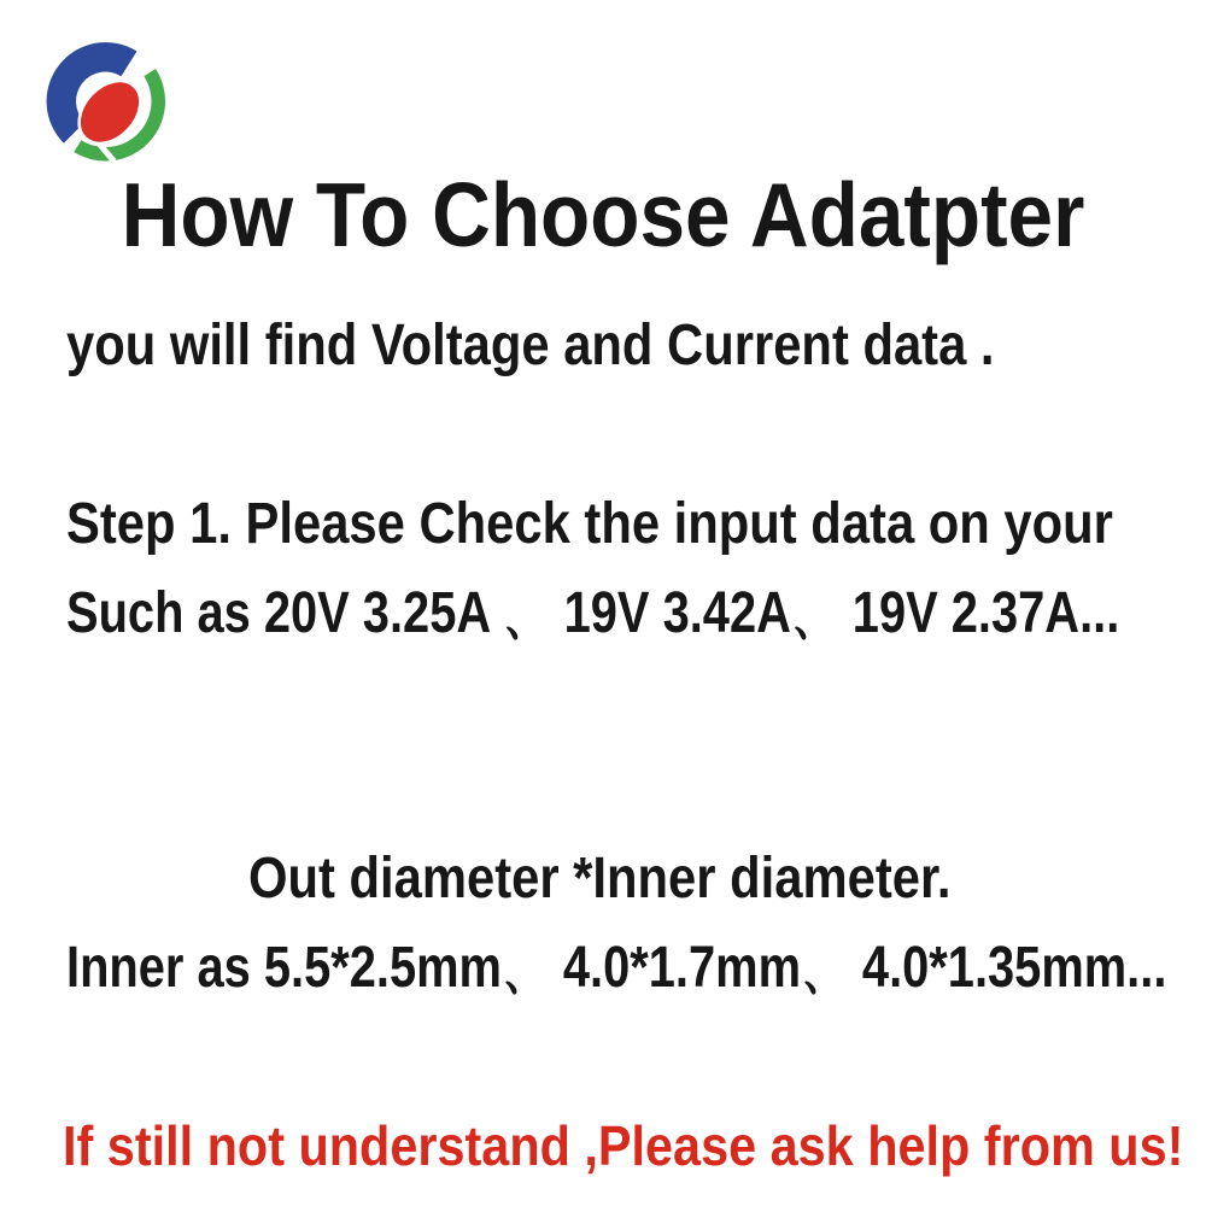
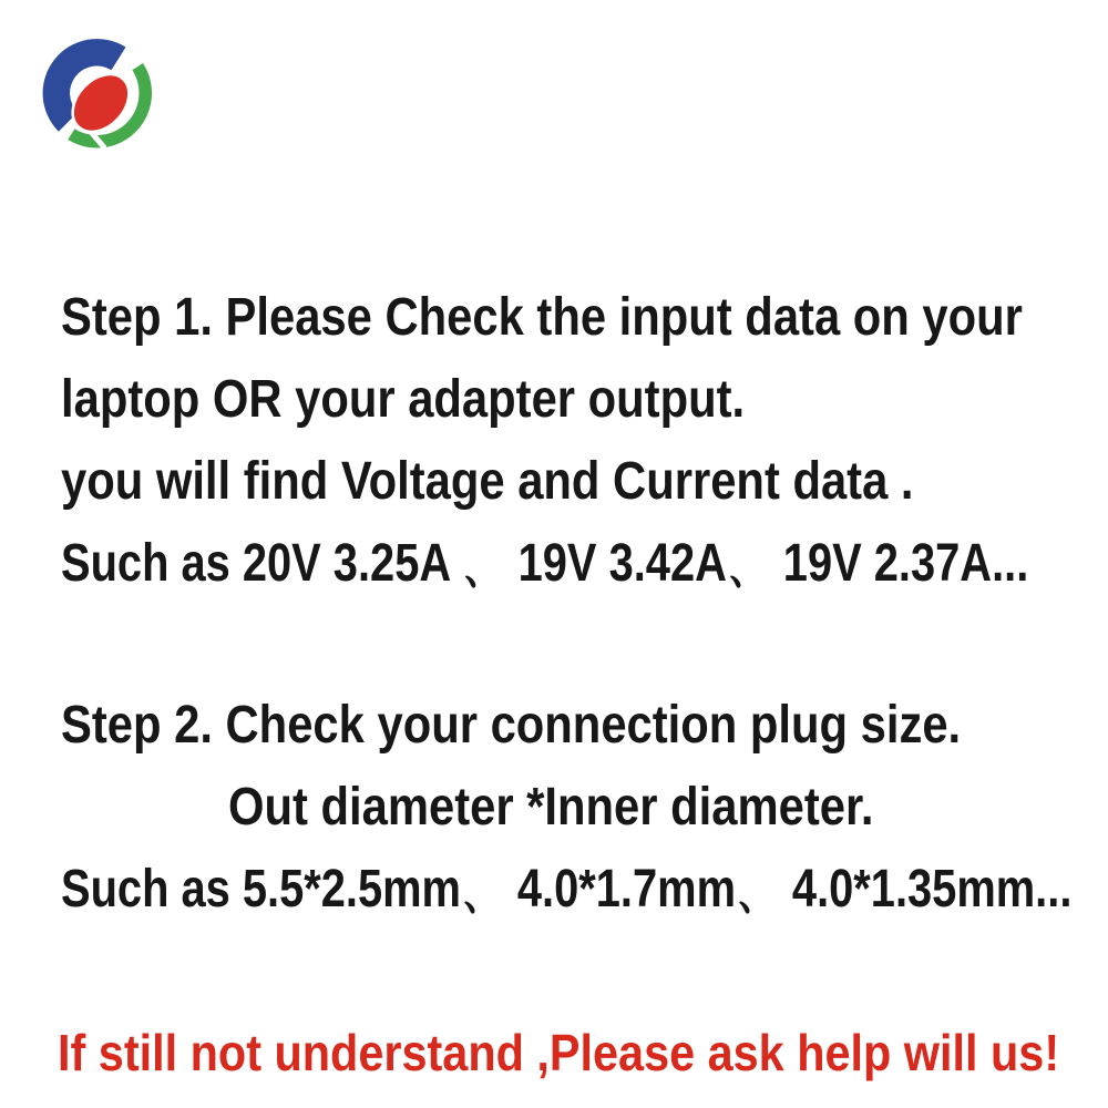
- How To Choose Adatpter
- you will find Voltage and Current data .
+ Step 1. Please Check the input data on your
+ laptop OR your adapter output.
- Step 1. Please Check the input data on your
+ you will find Voltage and Current data .
  Such as 20V 3.25A 、 19V 3.42A、 19V 2.37A...
+ Step 2. Check your connection plug size.
  Out diameter *Inner diameter.
- Inner as 5.5*2.5mm、 4.0*1.7mm、 4.0*1.35mm...
+ Such as 5.5*2.5mm、 4.0*1.7mm、 4.0*1.35mm...
- If still not understand ,Please ask help from us!
+ If still not understand ,Please ask help will us!
